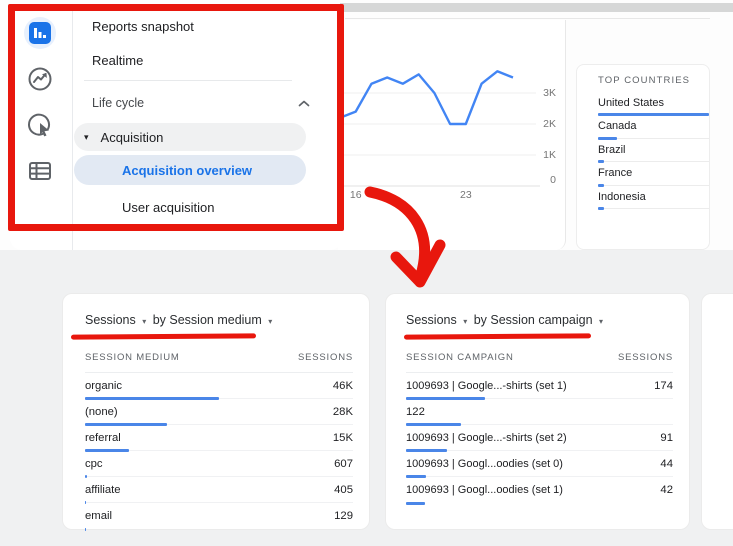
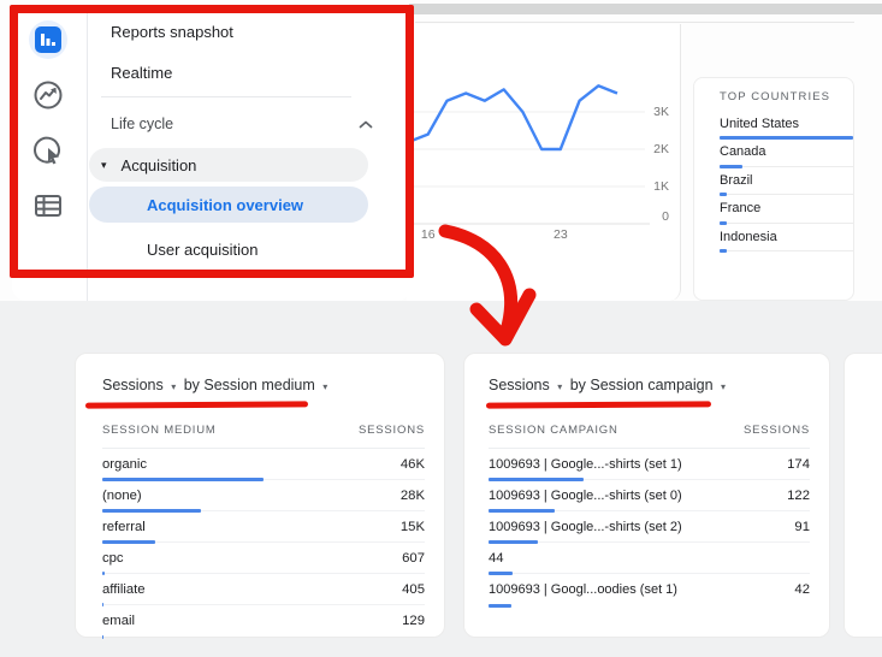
  3K
  2K
  1K
  0
  16
  23
  TOP COUNTRIES
  United States
  Canada
  Brazil
  France
  Indonesia
  Reports snapshot
  Realtime
  Life cycle
  ▾
  Acquisition
  Acquisition overview
  User acquisition
  Sessions ▾ by Session medium ▾
  SESSION MEDIUM
  SESSIONS
  organic
  46K
  (none)
  28K
  referral
  15K
  cpc
  607
  affiliate
  405
  email
  129
  Sessions ▾ by Session campaign ▾
  SESSION CAMPAIGN
  SESSIONS
  1009693 | Google...-shirts (set 1)
  174
+ 1009693 | Google...-shirts (set 0)
  122
  1009693 | Google...-shirts (set 2)
  91
- 1009693 | Googl...oodies (set 0)
  44
  1009693 | Googl...oodies (set 1)
  42
